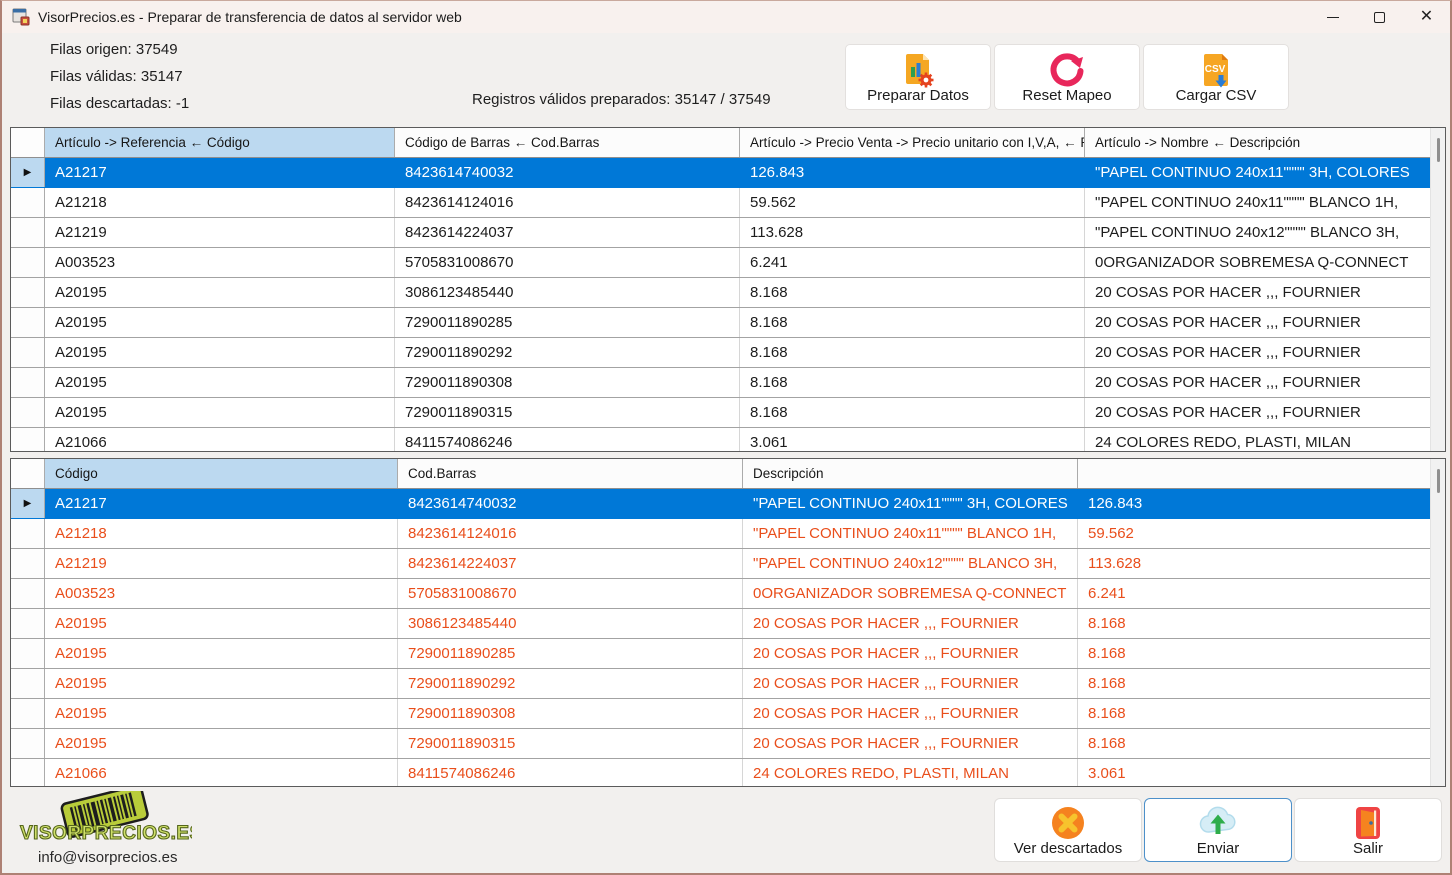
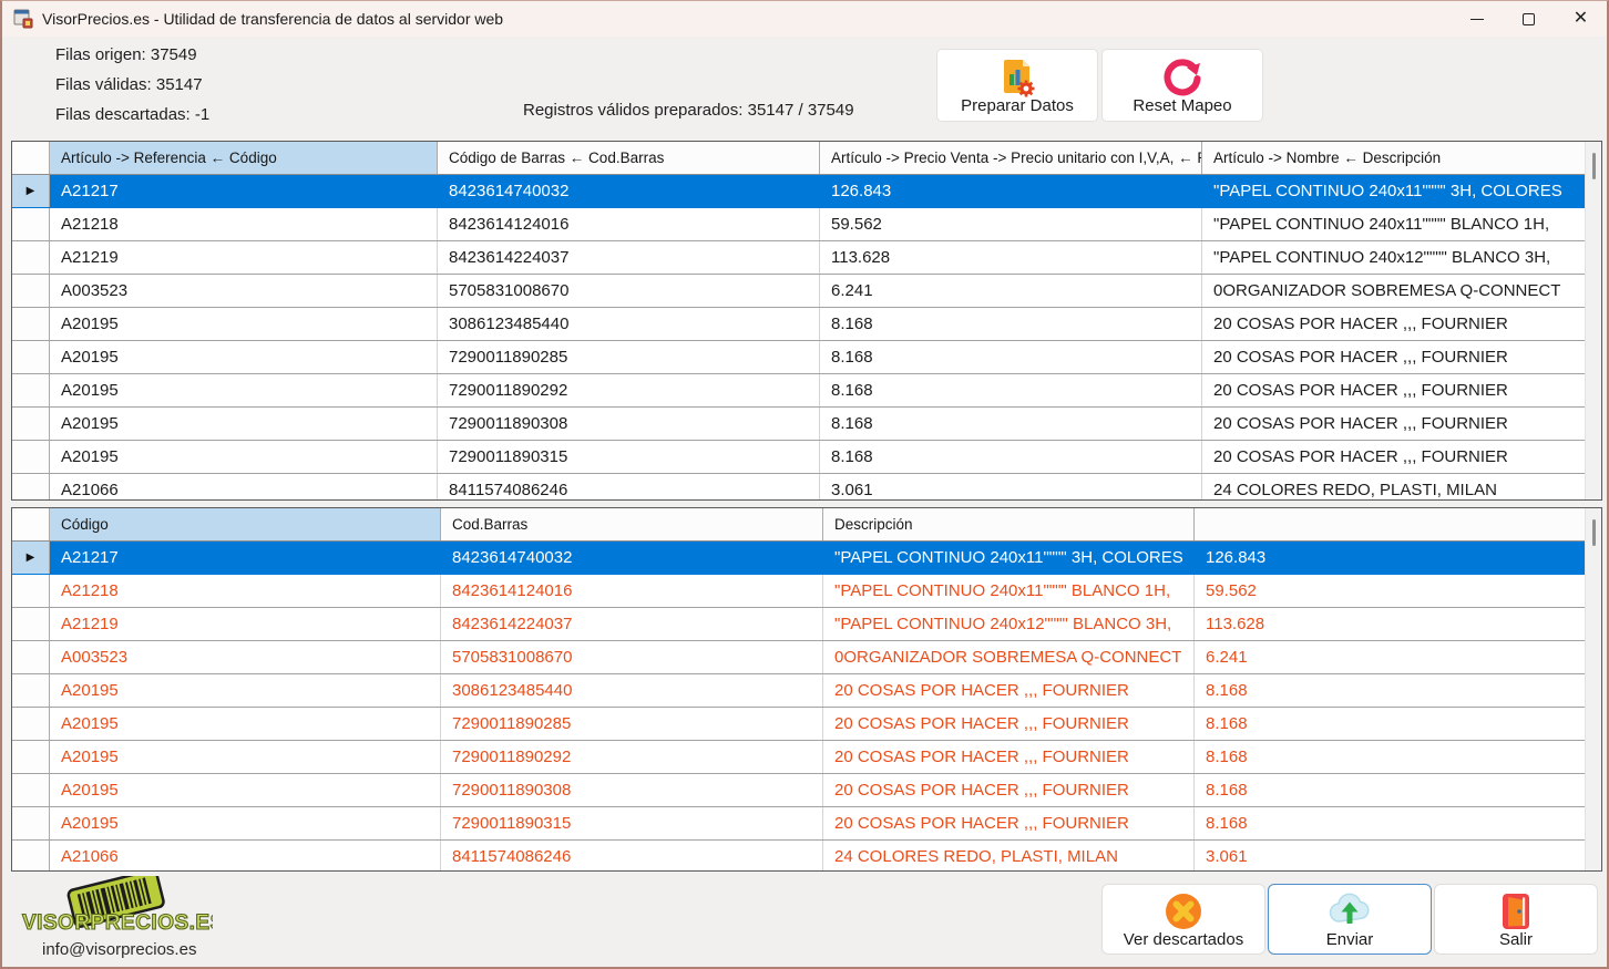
- VisorPrecios.es - Preparar de transferencia de datos al servidor web
+ VisorPrecios.es - Utilidad de transferencia de datos al servidor web
  ✕
  Filas origen: 37549
  Filas válidas: 35147
  Filas descartadas: -1
  Registros válidos preparados: 35147 / 37549
  Preparar Datos
  Reset Mapeo
- CSV
- Cargar CSV
  Artículo -> Referencia ← Código
  Código de Barras ← Cod.Barras
  Artículo -> Precio Venta -> Precio unitario con I,V,A, ← P
  Artículo -> Nombre ← Descripción
  ▶
  A21217
  8423614740032
  126.843
  "PAPEL CONTINUO 240x11"""" 3H, COLORES
  A21218
  8423614124016
  59.562
  "PAPEL CONTINUO 240x11"""" BLANCO 1H,
  A21219
  8423614224037
  113.628
  "PAPEL CONTINUO 240x12"""" BLANCO 3H,
  A003523
  5705831008670
  6.241
  0ORGANIZADOR SOBREMESA Q-CONNECT
  A20195
  3086123485440
  8.168
  20 COSAS POR HACER ,,, FOURNIER
  A20195
  7290011890285
  8.168
  20 COSAS POR HACER ,,, FOURNIER
  A20195
  7290011890292
  8.168
  20 COSAS POR HACER ,,, FOURNIER
  A20195
  7290011890308
  8.168
  20 COSAS POR HACER ,,, FOURNIER
  A20195
  7290011890315
  8.168
  20 COSAS POR HACER ,,, FOURNIER
  A21066
  8411574086246
  3.061
  24 COLORES REDO, PLASTI, MILAN
  Código
  Cod.Barras
  Descripción
  ▶
  A21217
  8423614740032
  "PAPEL CONTINUO 240x11"""" 3H, COLORES
  126.843
  A21218
  8423614124016
  "PAPEL CONTINUO 240x11"""" BLANCO 1H,
  59.562
  A21219
  8423614224037
  "PAPEL CONTINUO 240x12"""" BLANCO 3H,
  113.628
  A003523
  5705831008670
  0ORGANIZADOR SOBREMESA Q-CONNECT
  6.241
  A20195
  3086123485440
  20 COSAS POR HACER ,,, FOURNIER
  8.168
  A20195
  7290011890285
  20 COSAS POR HACER ,,, FOURNIER
  8.168
  A20195
  7290011890292
  20 COSAS POR HACER ,,, FOURNIER
  8.168
  A20195
  7290011890308
  20 COSAS POR HACER ,,, FOURNIER
  8.168
  A20195
  7290011890315
  20 COSAS POR HACER ,,, FOURNIER
  8.168
  A21066
  8411574086246
  24 COLORES REDO, PLASTI, MILAN
  3.061
  VISORPRECIOS.E
  info@visorprecios.es
  Ver descartados
  Enviar
  Salir
